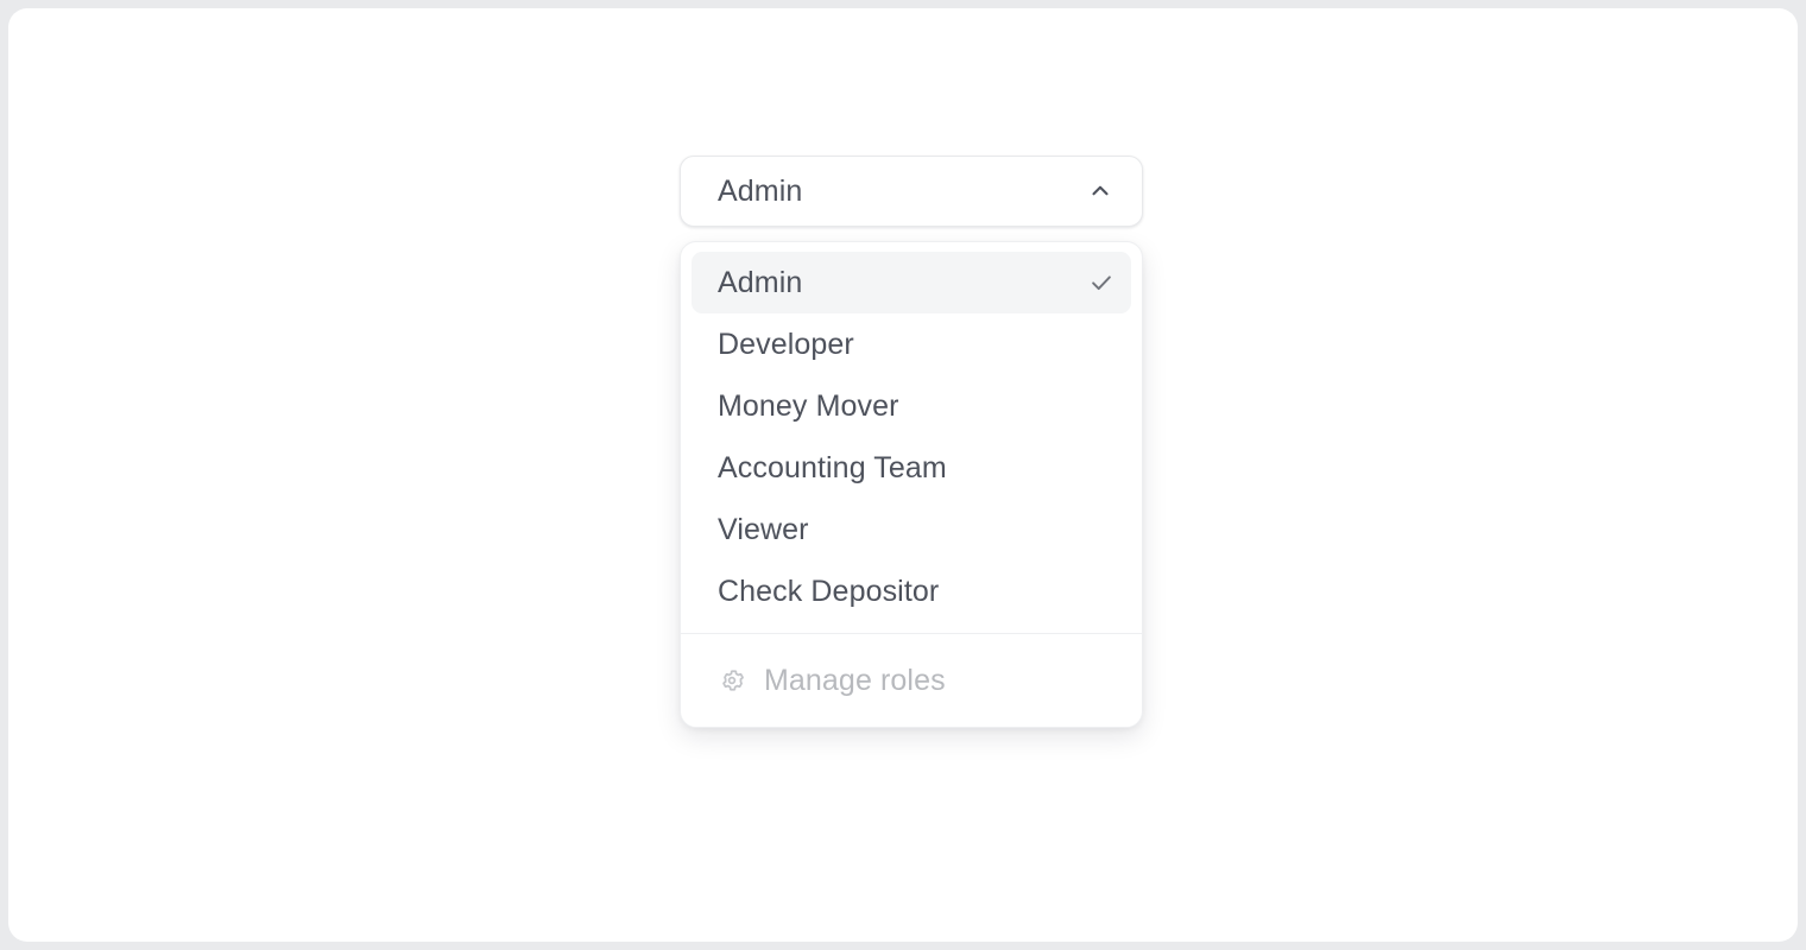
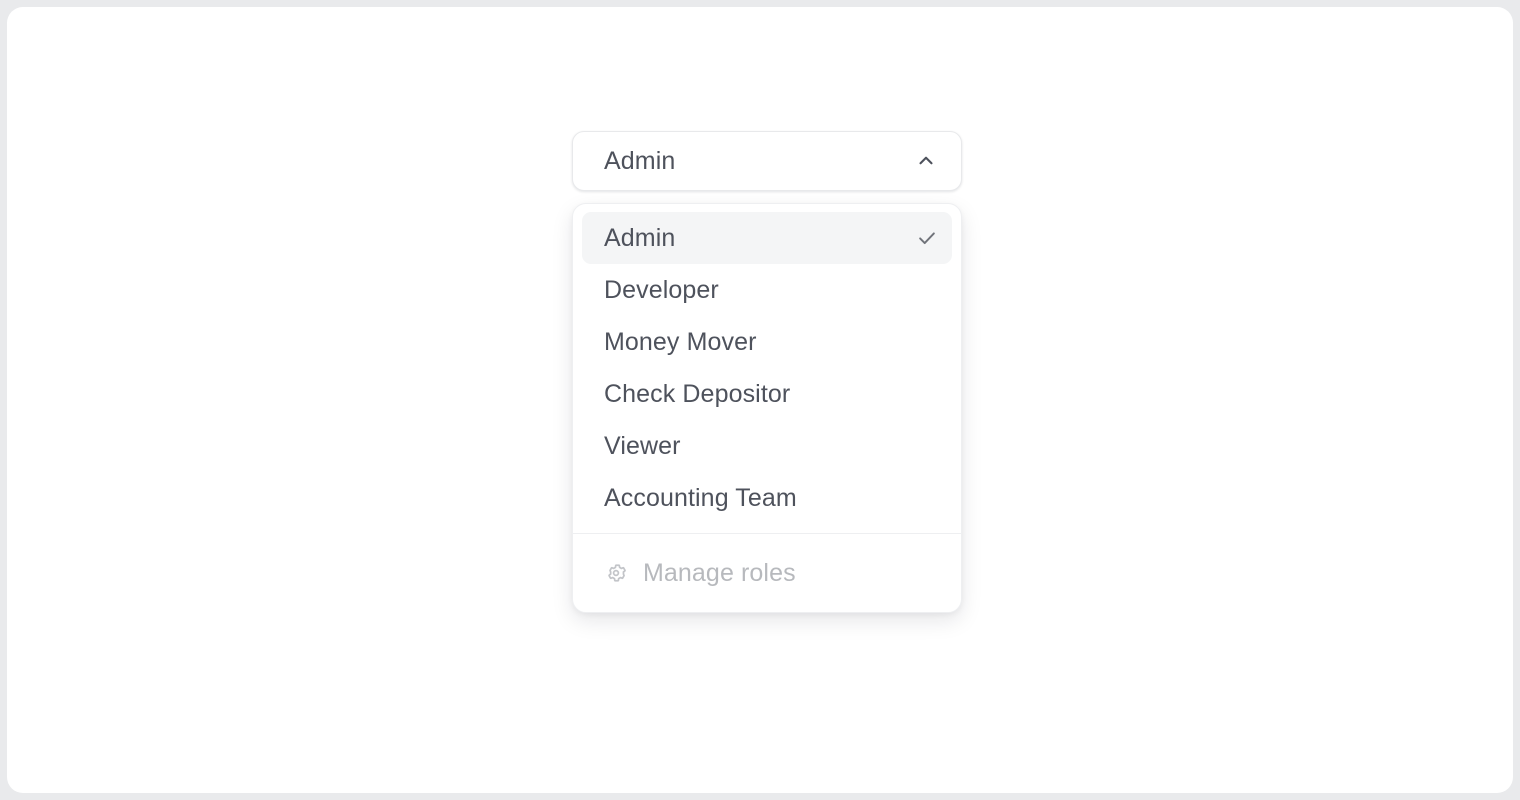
  Admin
  Admin
  Developer
  Money Mover
- Accounting Team
+ Check Depositor
  Viewer
- Check Depositor
+ Accounting Team
  Manage roles
